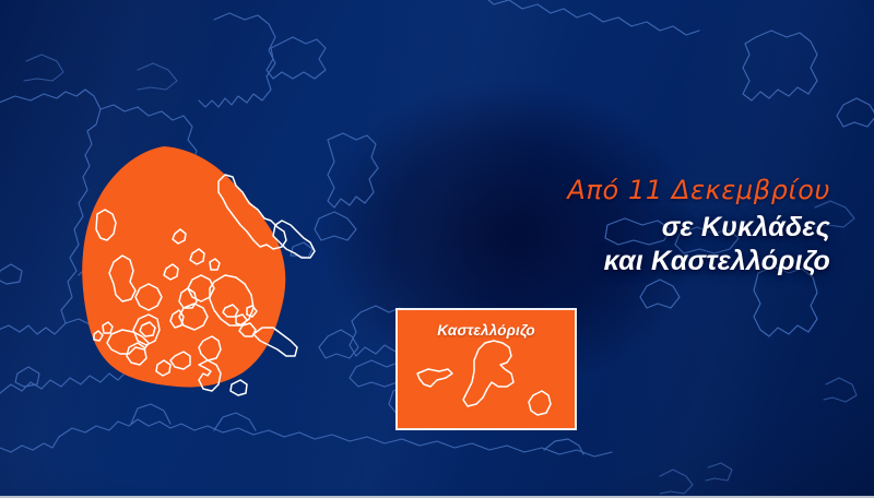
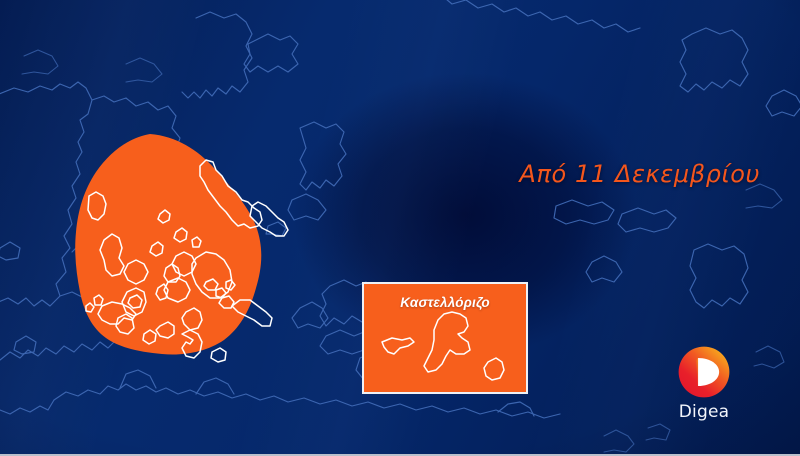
  Από 11 Δεκεμβρίου
- σε Κυκλάδες
- και Καστελλόριζο
  Καστελλόριζο
+ Digea
